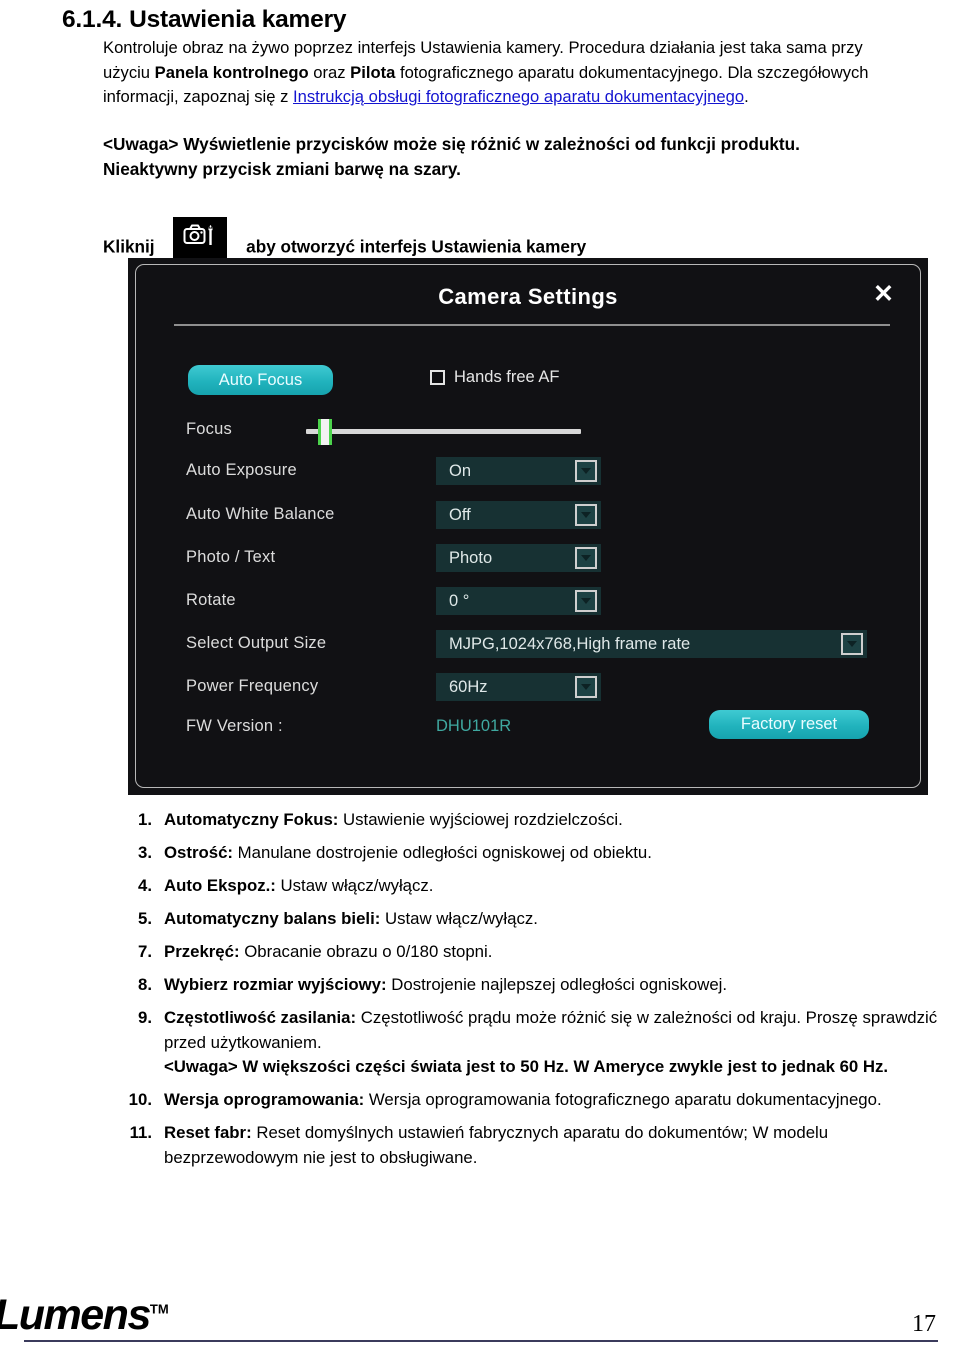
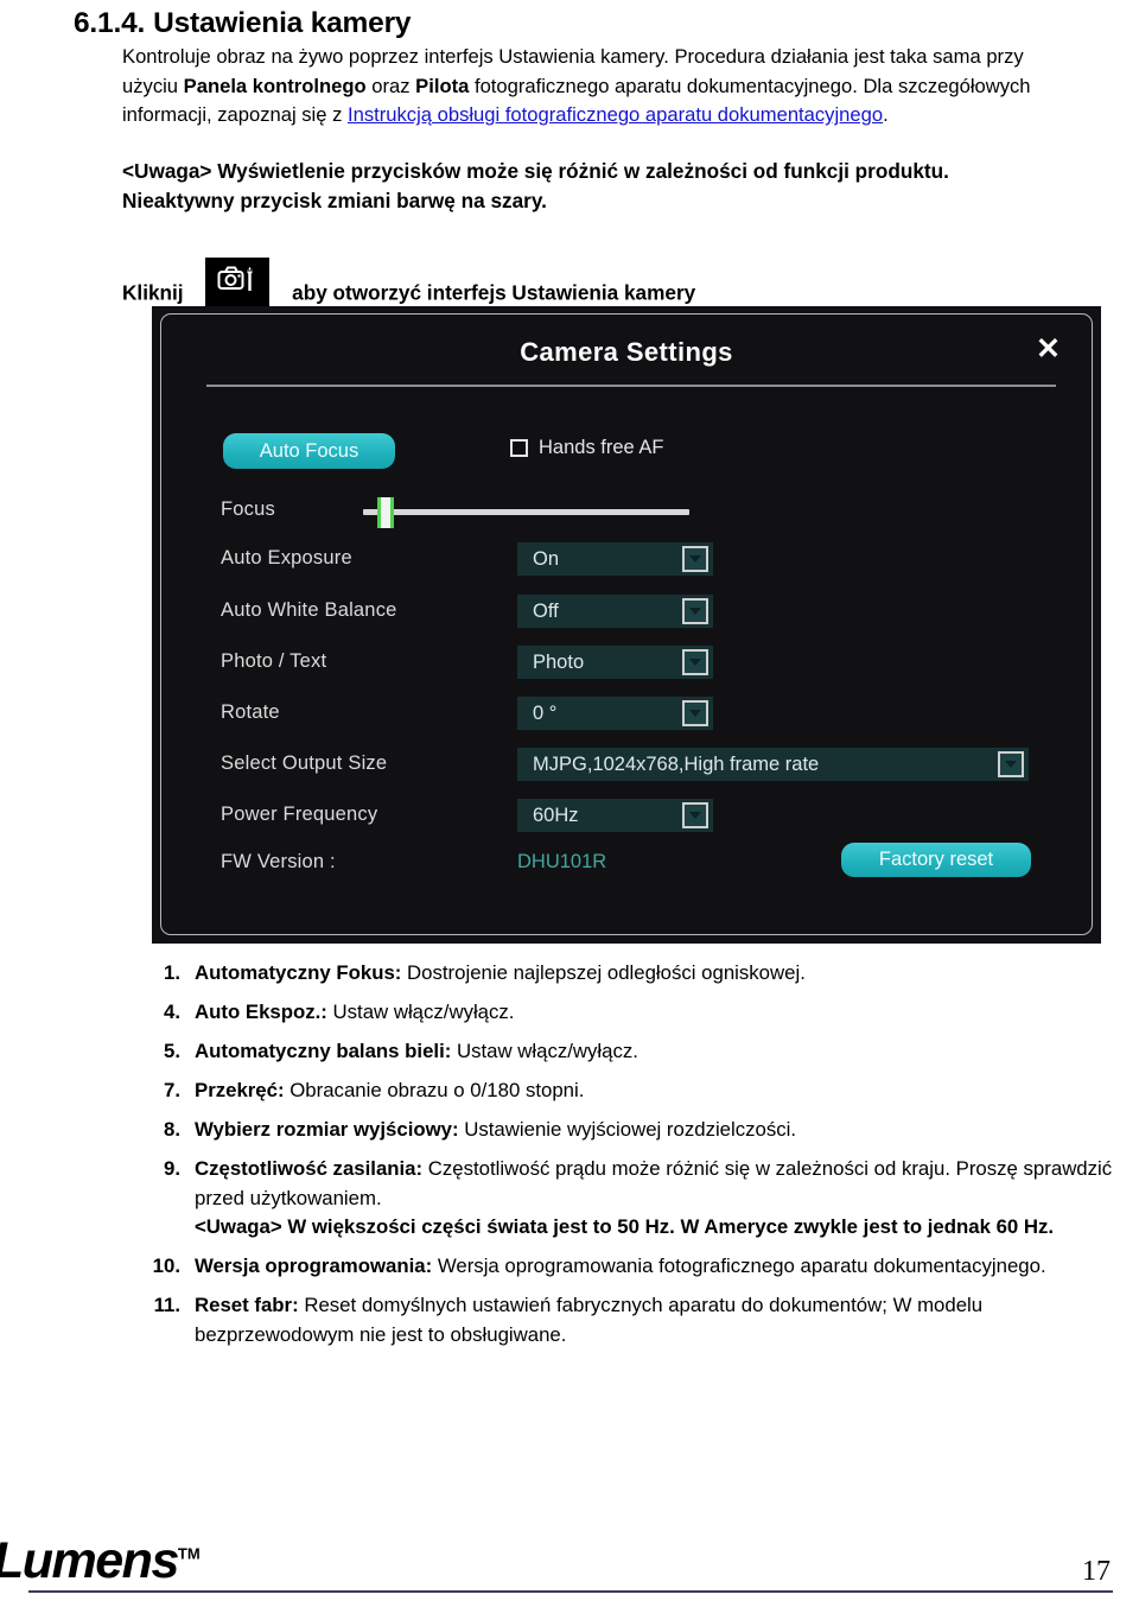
  6.1.4. Ustawienia kamery
  Kontroluje obraz na żywo poprzez interfejs Ustawienia kamery. Procedura działania jest taka sama przy użyciu Panela kontrolnego oraz Pilota fotograficznego aparatu dokumentacyjnego. Dla szczegółowych informacji, zapoznaj się z Instrukcją obsługi fotograficznego aparatu dokumentacyjnego.
  <Uwaga> Wyświetlenie przycisków może się różnić w zależności od funkcji produktu. Nieaktywny przycisk zmiani barwę na szary.
  Kliknij aby otworzyć interfejs Ustawienia kamery
  Camera Settings
  ✕
  Auto Focus
  Hands free AF
  Focus
  Auto Exposure
  On
  Auto White Balance
  Off
  Photo / Text
  Photo
  Rotate
  0 °
  Select Output Size
  MJPG,1024x768,High frame rate
  Power Frequency
  60Hz
  FW Version :
  DHU101R
  Factory reset
  1.
- Automatyczny Fokus: Ustawienie wyjściowej rozdzielczości.
+ Automatyczny Fokus: Dostrojenie najlepszej odległości ogniskowej.
- 3.
- Ostrość: Manulane dostrojenie odległości ogniskowej od obiektu.
  4.
  Auto Ekspoz.: Ustaw włącz/wyłącz.
  5.
  Automatyczny balans bieli: Ustaw włącz/wyłącz.
  7.
  Przekręć: Obracanie obrazu o 0/180 stopni.
  8.
- Wybierz rozmiar wyjściowy: Dostrojenie najlepszej odległości ogniskowej.
+ Wybierz rozmiar wyjściowy: Ustawienie wyjściowej rozdzielczości.
  9.
  Częstotliwość zasilania: Częstotliwość prądu może różnić się w zależności od kraju. Proszę sprawdzić przed użytkowaniem.
  <Uwaga> W większości części świata jest to 50 Hz. W Ameryce zwykle jest to jednak 60 Hz.
  10.
  Wersja oprogramowania: Wersja oprogramowania fotograficznego aparatu dokumentacyjnego.
  11.
  Reset fabr: Reset domyślnych ustawień fabrycznych aparatu do dokumentów; W modelu bezprzewodowym nie jest to obsługiwane.
  LumensTM
  17
